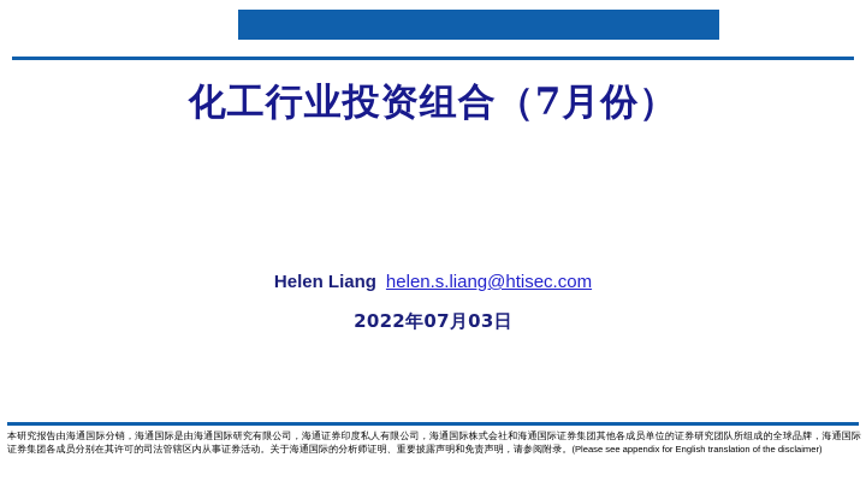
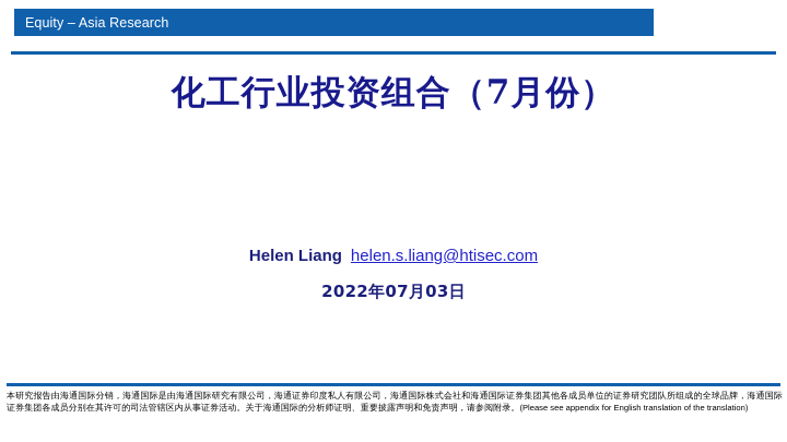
+ Equity – Asia Research
  化工行业投资组合（7月份）
  Helen Liang helen.s.liang@htisec.com
  2022年07月03日
- 本研究报告由海通国际分销，海通国际是由海通国际研究有限公司，海通证券印度私人有限公司，海通国际株式会社和海通国际证券集团其他各成员单位的证券研究团队所组成的全球品牌，海通国际证券集团各成员分别在其许可的司法管辖区内从事证券活动。关于海通国际的分析师证明、重要披露声明和免责声明，请参阅附录。(Please see appendix for English translation of the disclaimer)
+ 本研究报告由海通国际分销，海通国际是由海通国际研究有限公司，海通证券印度私人有限公司，海通国际株式会社和海通国际证券集团其他各成员单位的证券研究团队所组成的全球品牌，海通国际证券集团各成员分别在其许可的司法管辖区内从事证券活动。关于海通国际的分析师证明、重要披露声明和免责声明，请参阅附录。(Please see appendix for English translation of the translation)
